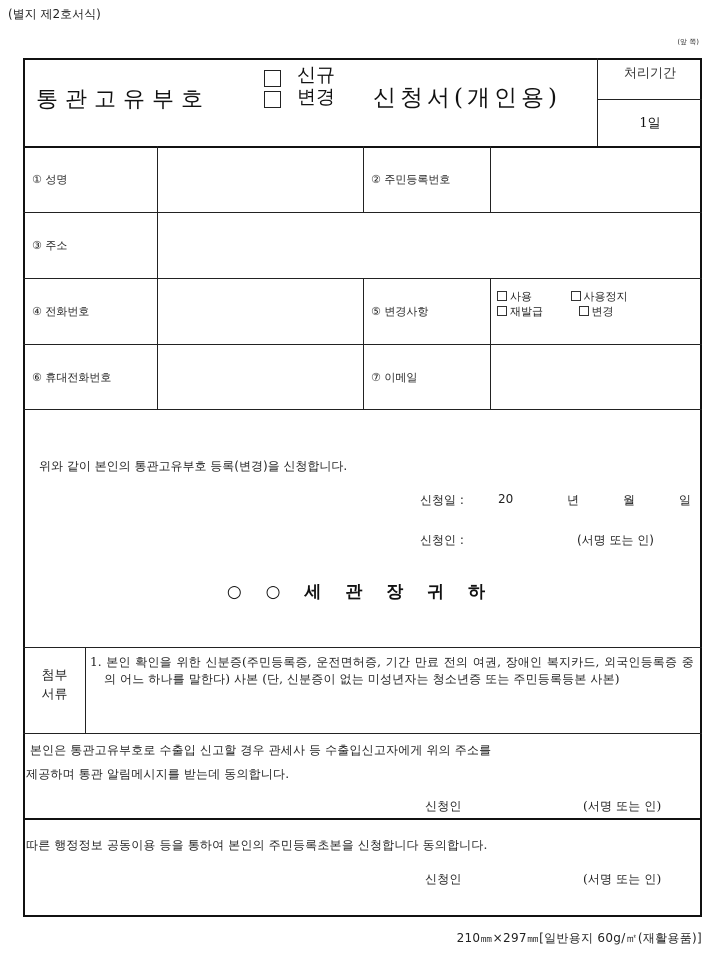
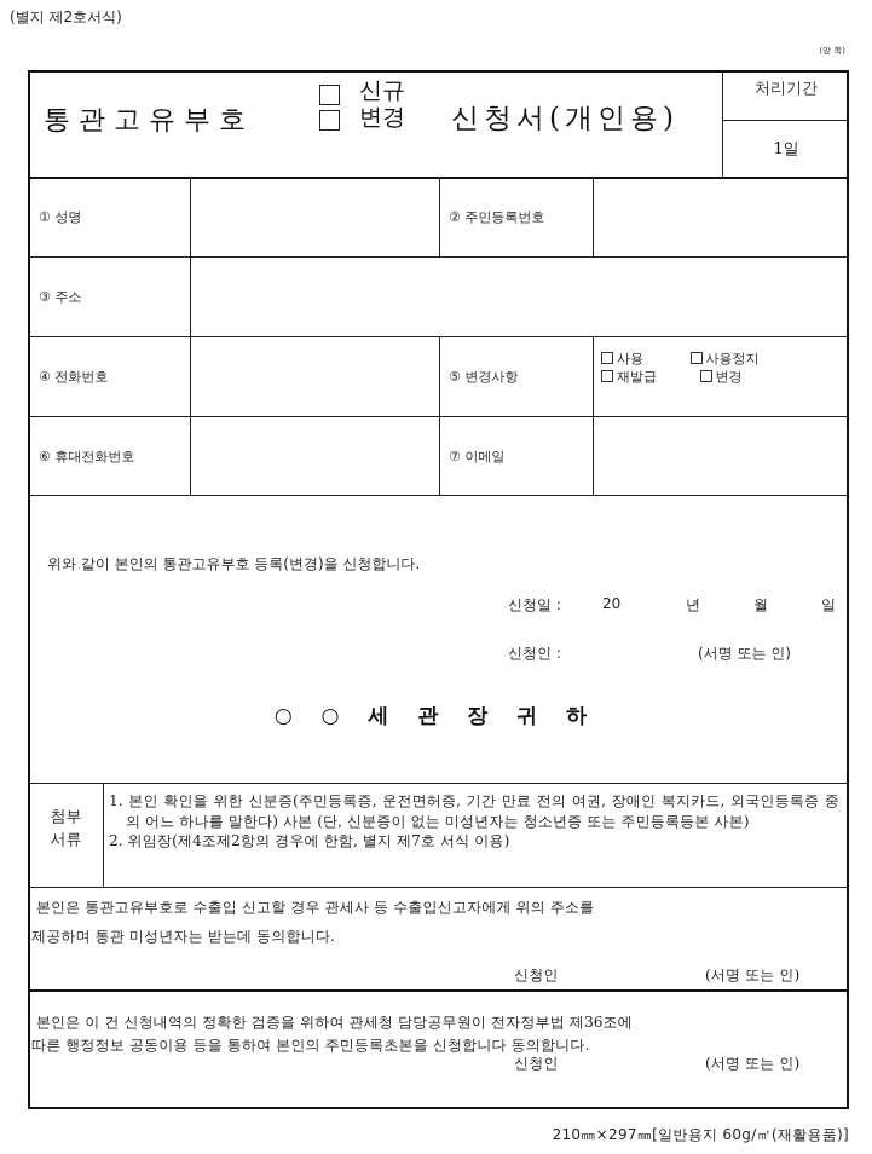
  (별지 제2호서식)
  (앞 쪽)
  통관고유부호
  신규
  변경
  신청서(개인용)
  처리기간
  1일
  ① 성명
  ② 주민등록번호
  ③ 주소
  ④ 전화번호
  ⑤ 변경사항
  사용 사용정지
  재발급 변경
  ⑥ 휴대전화번호
  ⑦ 이메일
  위와 같이 본인의 통관고유부호 등록(변경)을 신청합니다.
  신청일 :
  20
  년
  월
  일
  신청인 :
  (서명 또는 인)
  ○ ○ 세 관 장 귀 하
  첨부
  서류
  1. 본인 확인을 위한 신분증(주민등록증, 운전면허증, 기간 만료 전의 여권, 장애인 복지카드, 외국인등록증 중의 어느 하나를 말한다) 사본 (단, 신분증이 없는 미성년자는 청소년증 또는 주민등록등본 사본)
+ 2. 위임장(제4조제2항의 경우에 한함, 별지 제7호 서식 이용)
  본인은 통관고유부호로 수출입 신고할 경우 관세사 등 수출입신고자에게 위의 주소를
- 제공하며 통관 알림메시지를 받는데 동의합니다.
+ 제공하며 통관 미성년자는 받는데 동의합니다.
  신청인
  (서명 또는 인)
+ 본인은 이 건 신청내역의 정확한 검증을 위하여 관세청 담당공무원이 전자정부법 제36조에
  따른 행정정보 공동이용 등을 통하여 본인의 주민등록초본을 신청합니다 동의합니다.
  신청인
  (서명 또는 인)
  210㎜×297㎜[일반용지 60g/㎡(재활용품)]
